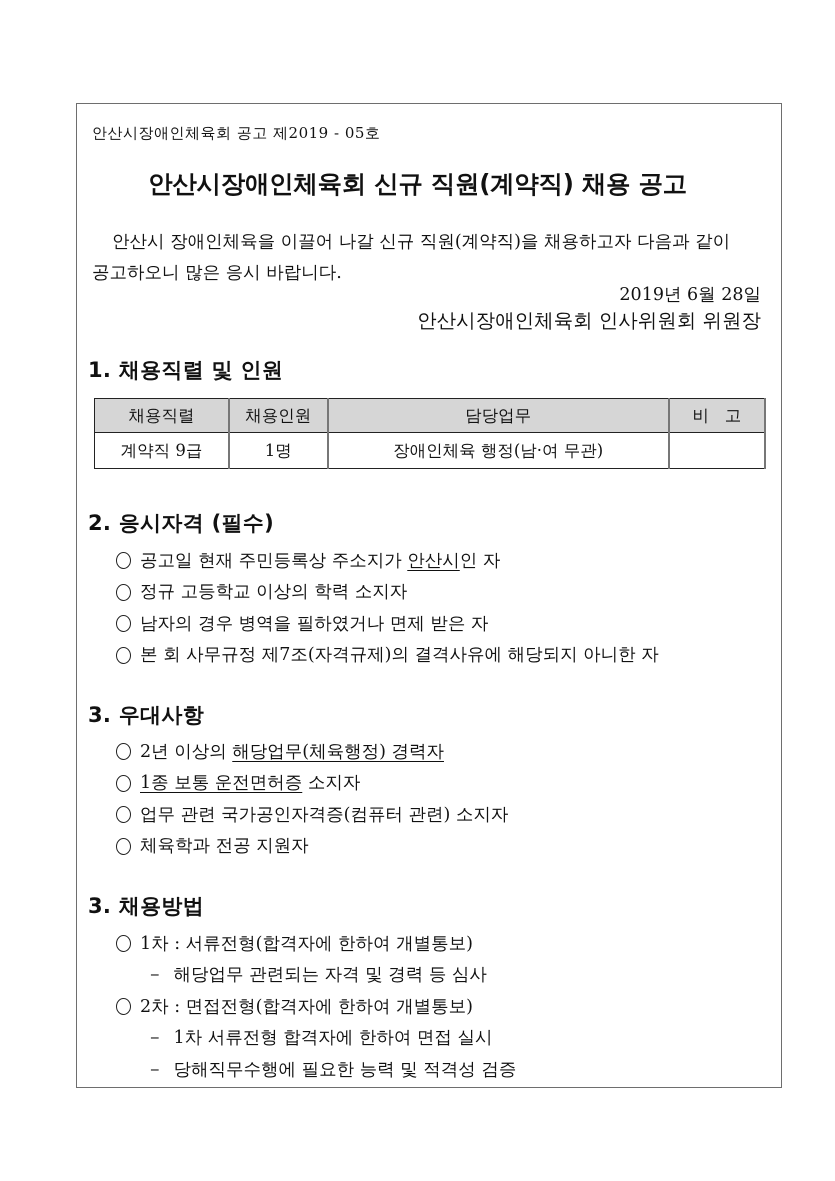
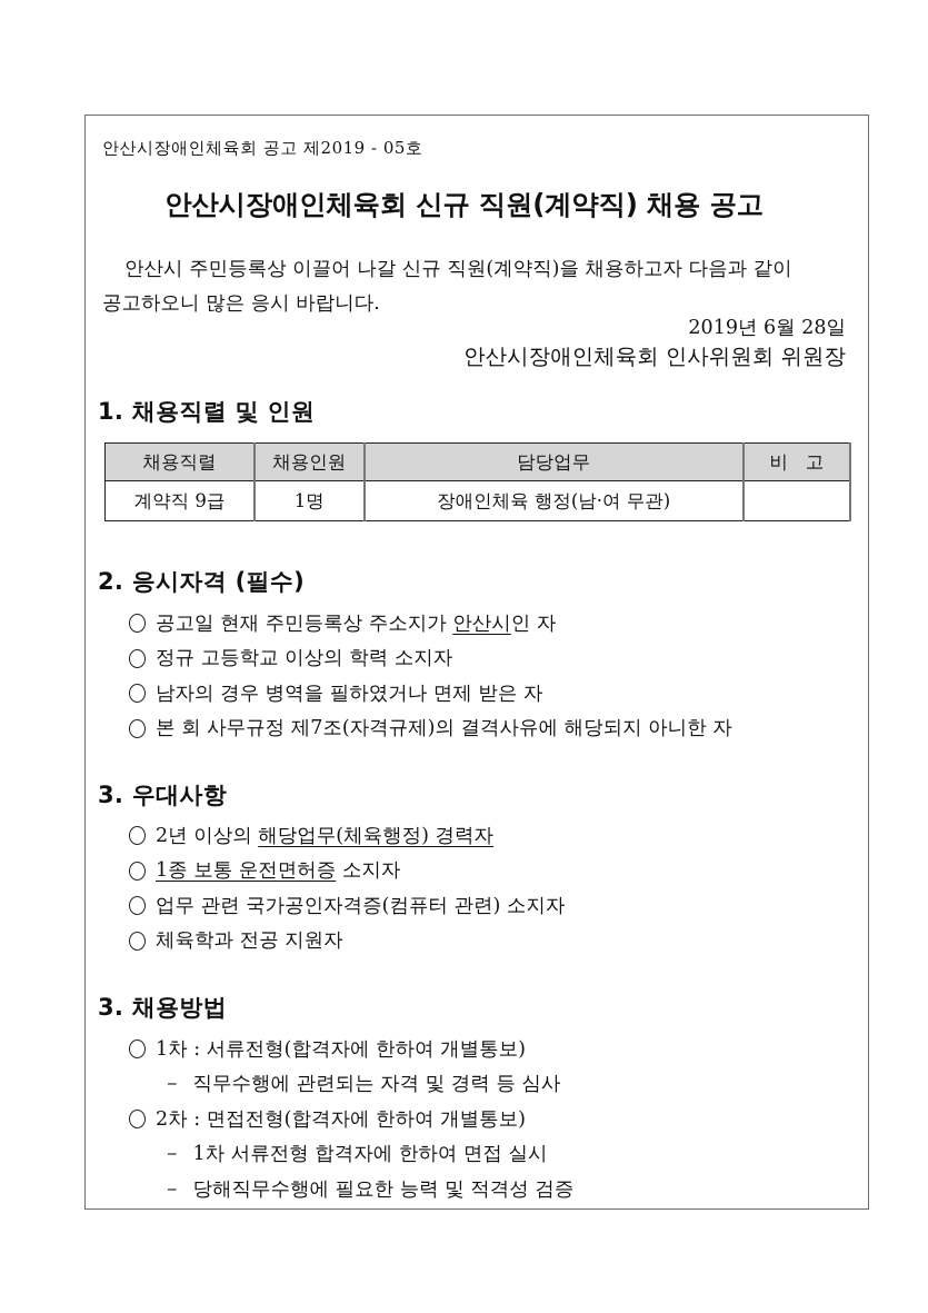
  안산시장애인체육회 공고 제2019 - 05호
  안산시장애인체육회 신규 직원(계약직) 채용 공고
- 안산시 장애인체육을 이끌어 나갈 신규 직원(계약직)을 채용하고자 다음과 같이
+ 안산시 주민등록상 이끌어 나갈 신규 직원(계약직)을 채용하고자 다음과 같이
  공고하오니 많은 응시 바랍니다.
  2019년 6월 28일
  안산시장애인체육회 인사위원회 위원장
  1. 채용직렬 및 인원
  채용직렬	채용인원	담당업무	비 고
  계약직 9급	1명	장애인체육 행정(남·여 무관)
  2. 응시자격 (필수)
  공고일 현재 주민등록상 주소지가
  안산시
  인 자
  정규 고등학교 이상의 학력 소지자
  남자의 경우 병역을 필하였거나 면제 받은 자
  본 회 사무규정 제7조(자격규제)의 결격사유에 해당되지 아니한 자
  3. 우대사항
  2년 이상의
  해당업무(체육행정) 경력자
  1종 보통 운전면허증
  소지자
  업무 관련 국가공인자격증(컴퓨터 관련) 소지자
  체육학과 전공 지원자
  3. 채용방법
  1차 : 서류전형(합격자에 한하여 개별통보)
  －
- 해당업무 관련되는 자격 및 경력 등 심사
+ 직무수행에 관련되는 자격 및 경력 등 심사
  2차 : 면접전형(합격자에 한하여 개별통보)
  －
  1차 서류전형 합격자에 한하여 면접 실시
  －
  당해직무수행에 필요한 능력 및 적격성 검증
